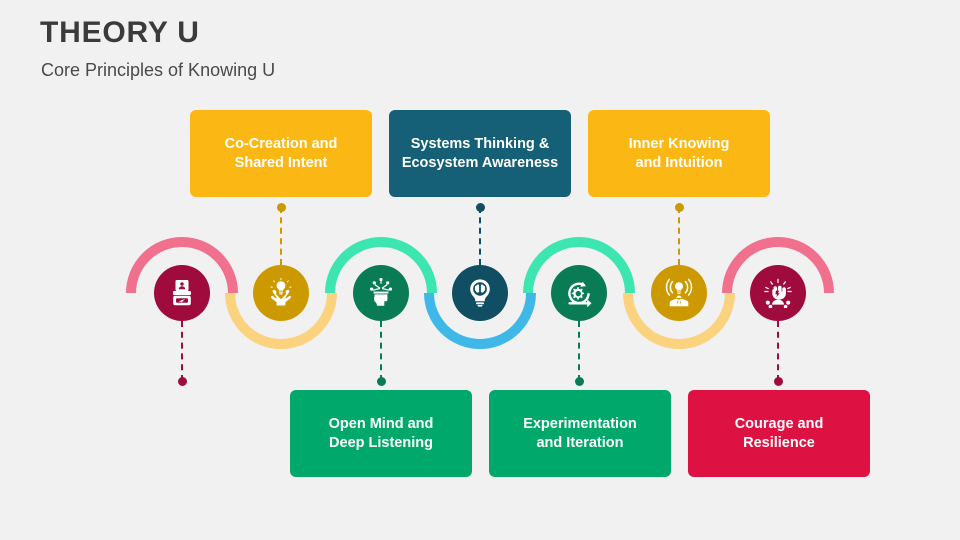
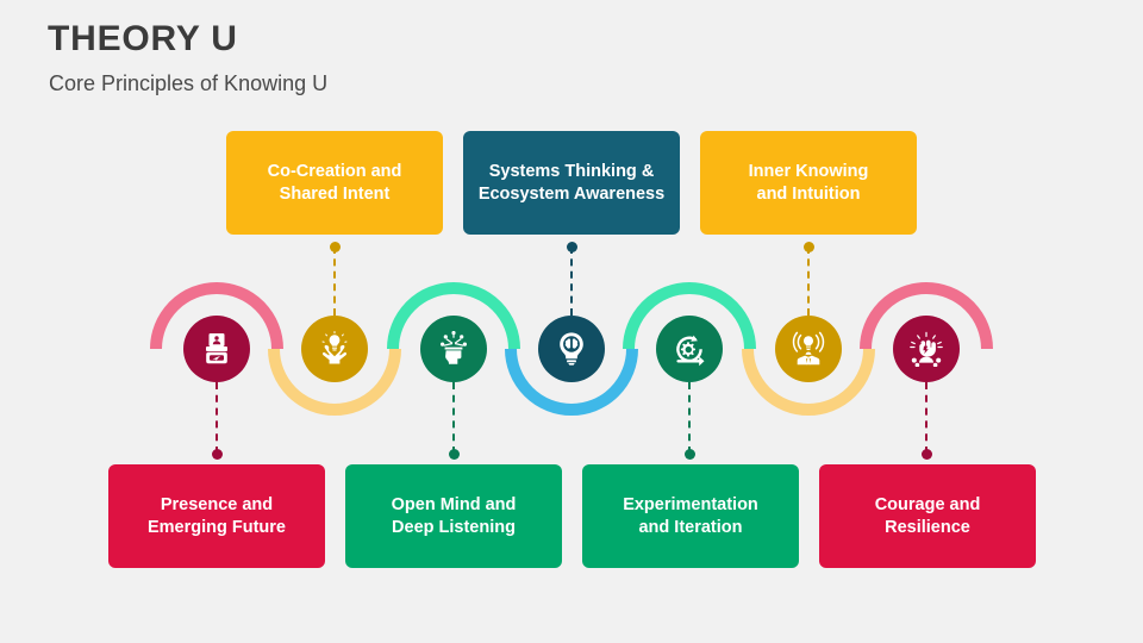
  THEORY U
  Core Principles of Knowing U
  Co-Creation and
  Shared Intent
  Systems Thinking &
  Ecosystem Awareness
  Inner Knowing
  and Intuition
+ Presence and
+ Emerging Future
  Open Mind and
  Deep Listening
  Experimentation
  and Iteration
  Courage and
  Resilience
